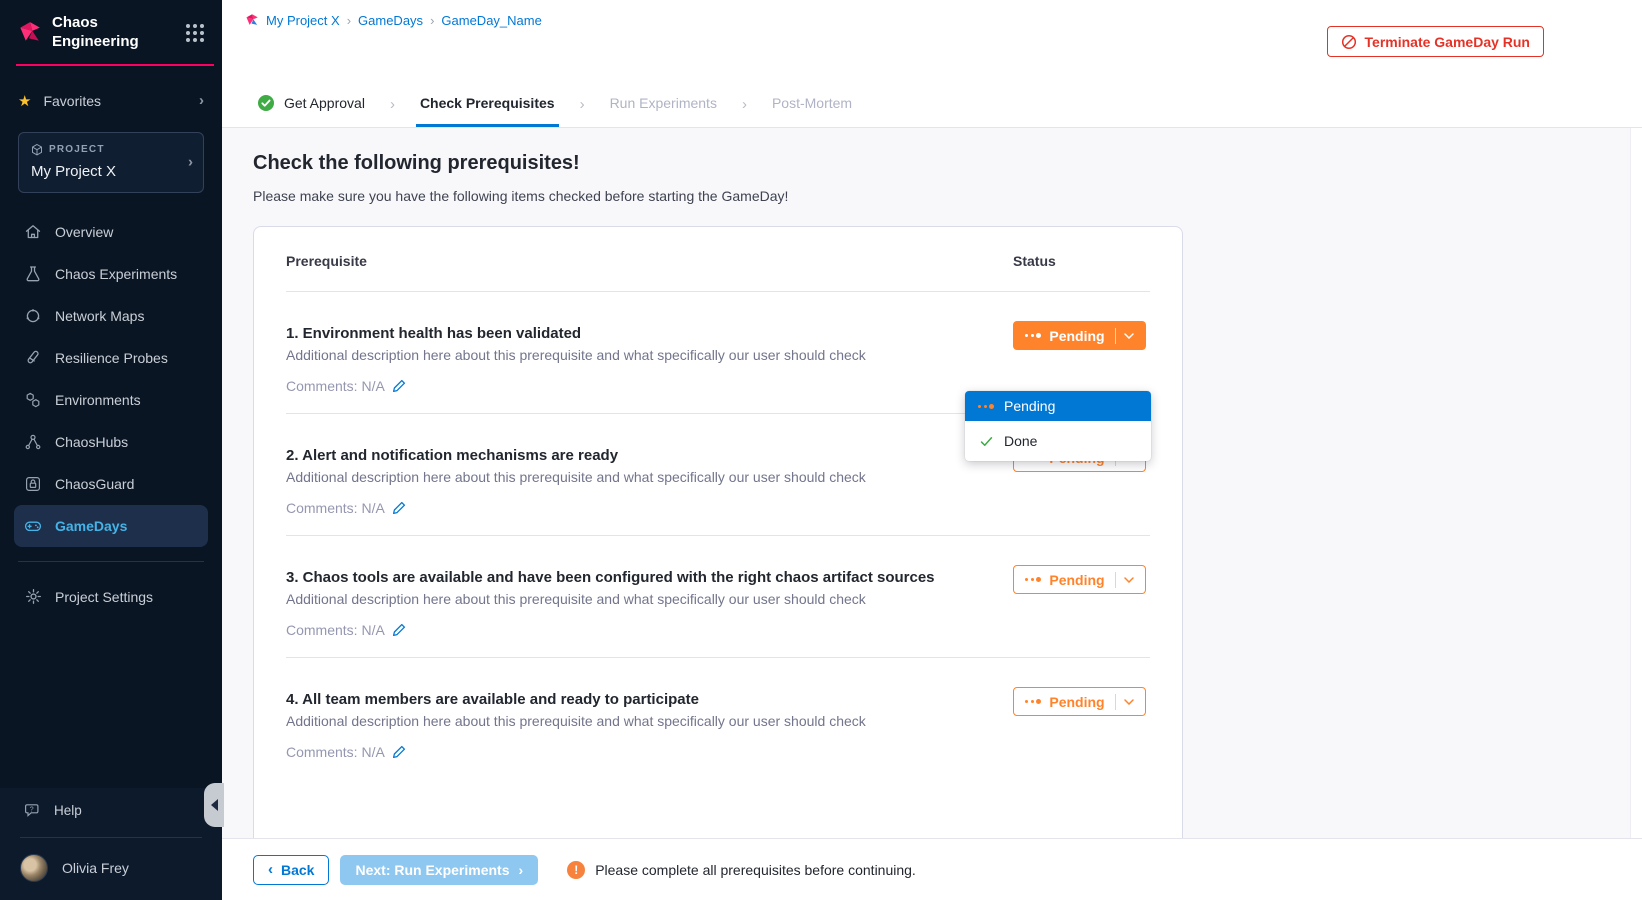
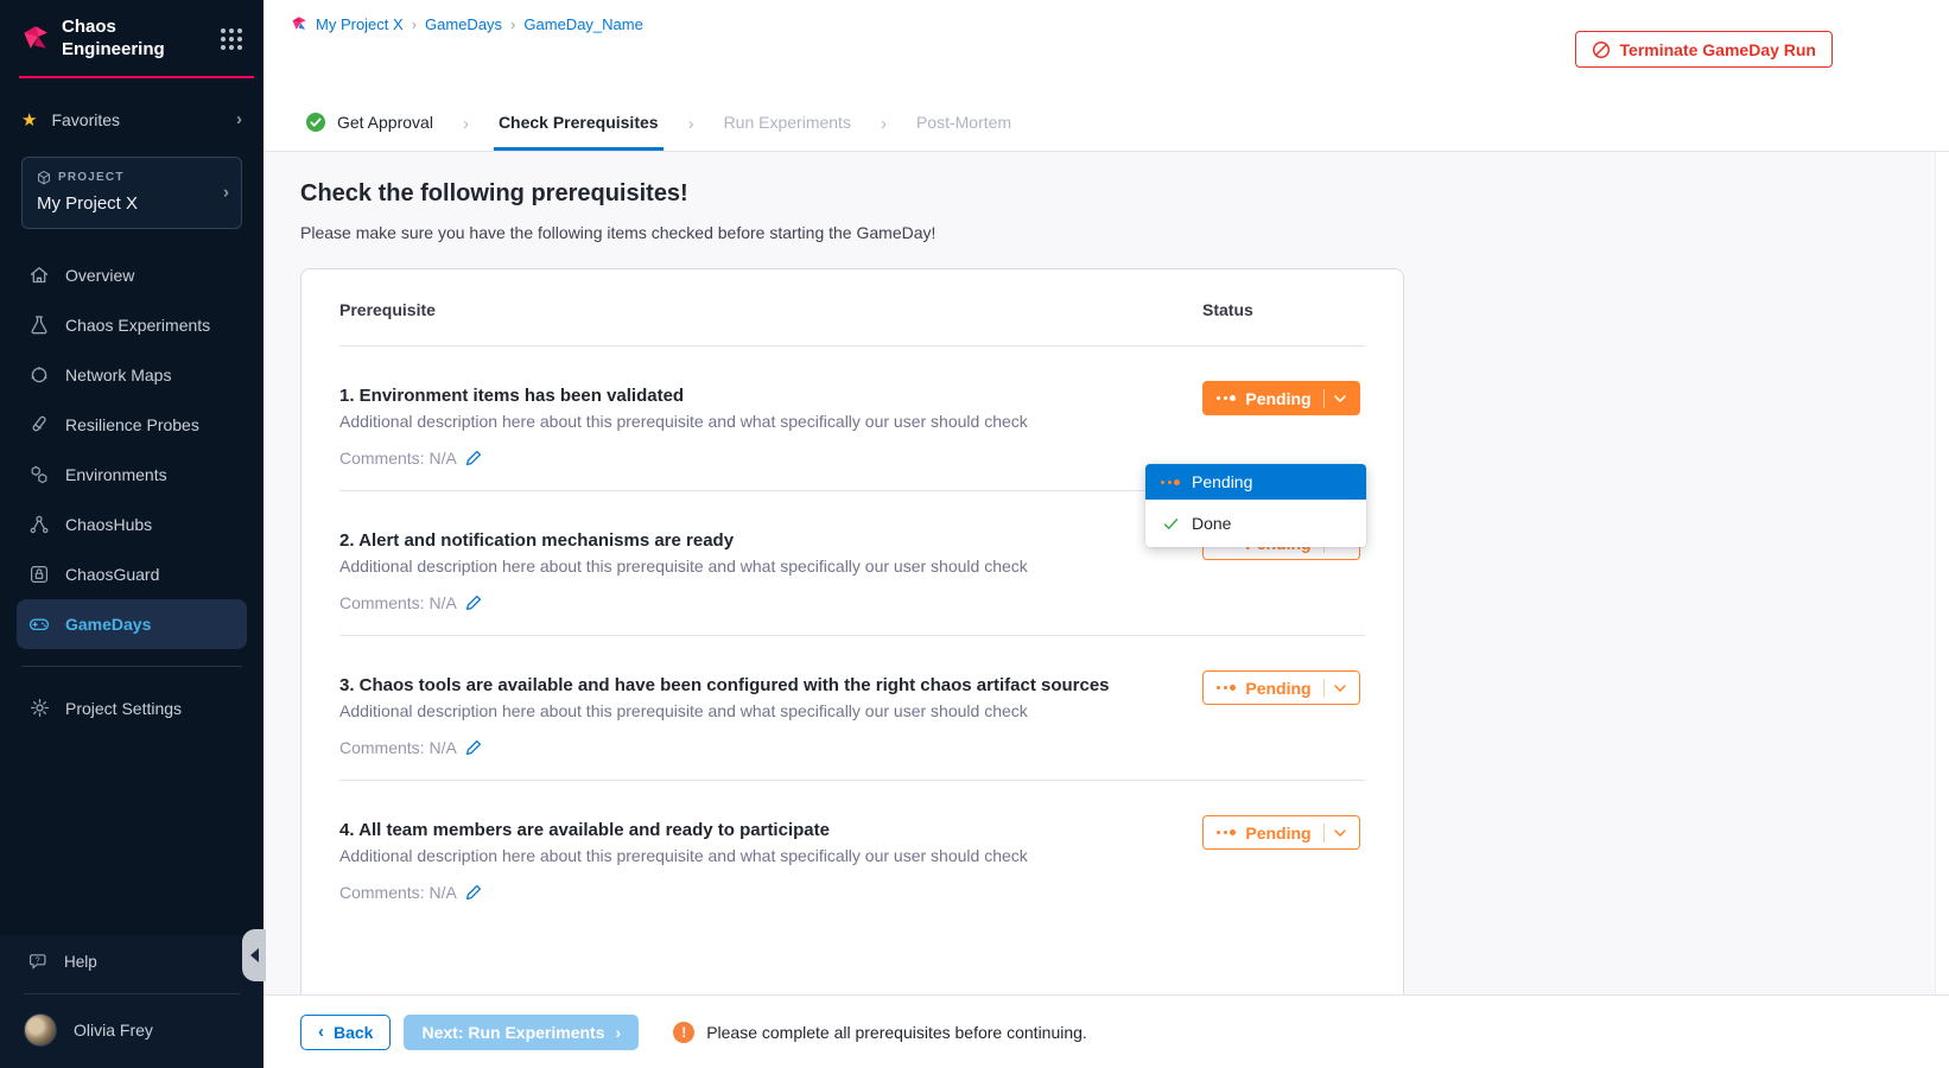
  Chaos
  Engineering
  ★
  Favorites
  ›
  PROJECT
  My Project X
  ›
  Overview
  Chaos Experiments
  Network Maps
  Resilience Probes
  Environments
  ChaosHubs
  ChaosGuard
  GameDays
  Project Settings
  Help
  Olivia Frey
  My Project X
  ›
  GameDays
  ›
  GameDay_Name
  Terminate GameDay Run
  Get Approval
  ›
  Check Prerequisites
  ›
  Run Experiments
  ›
  Post-Mortem
  Check the following prerequisites!
  Please make sure you have the following items checked before starting the GameDay!
  Prerequisite
  Status
- 1. Environment health has been validated
+ 1. Environment items has been validated
  Additional description here about this prerequisite and what specifically our user should check
  Comments: N/A
  Pending
  Pending
  Done
  2. Alert and notification mechanisms are ready
  Additional description here about this prerequisite and what specifically our user should check
  Comments: N/A
  3. Chaos tools are available and have been configured with the right chaos artifact sources
  Additional description here about this prerequisite and what specifically our user should check
  Comments: N/A
  Pending
  4. All team members are available and ready to participate
  Additional description here about this prerequisite and what specifically our user should check
  Comments: N/A
  Pending
  ‹
  Back
  Next: Run Experiments
  ›
  !
  Please complete all prerequisites before continuing.
